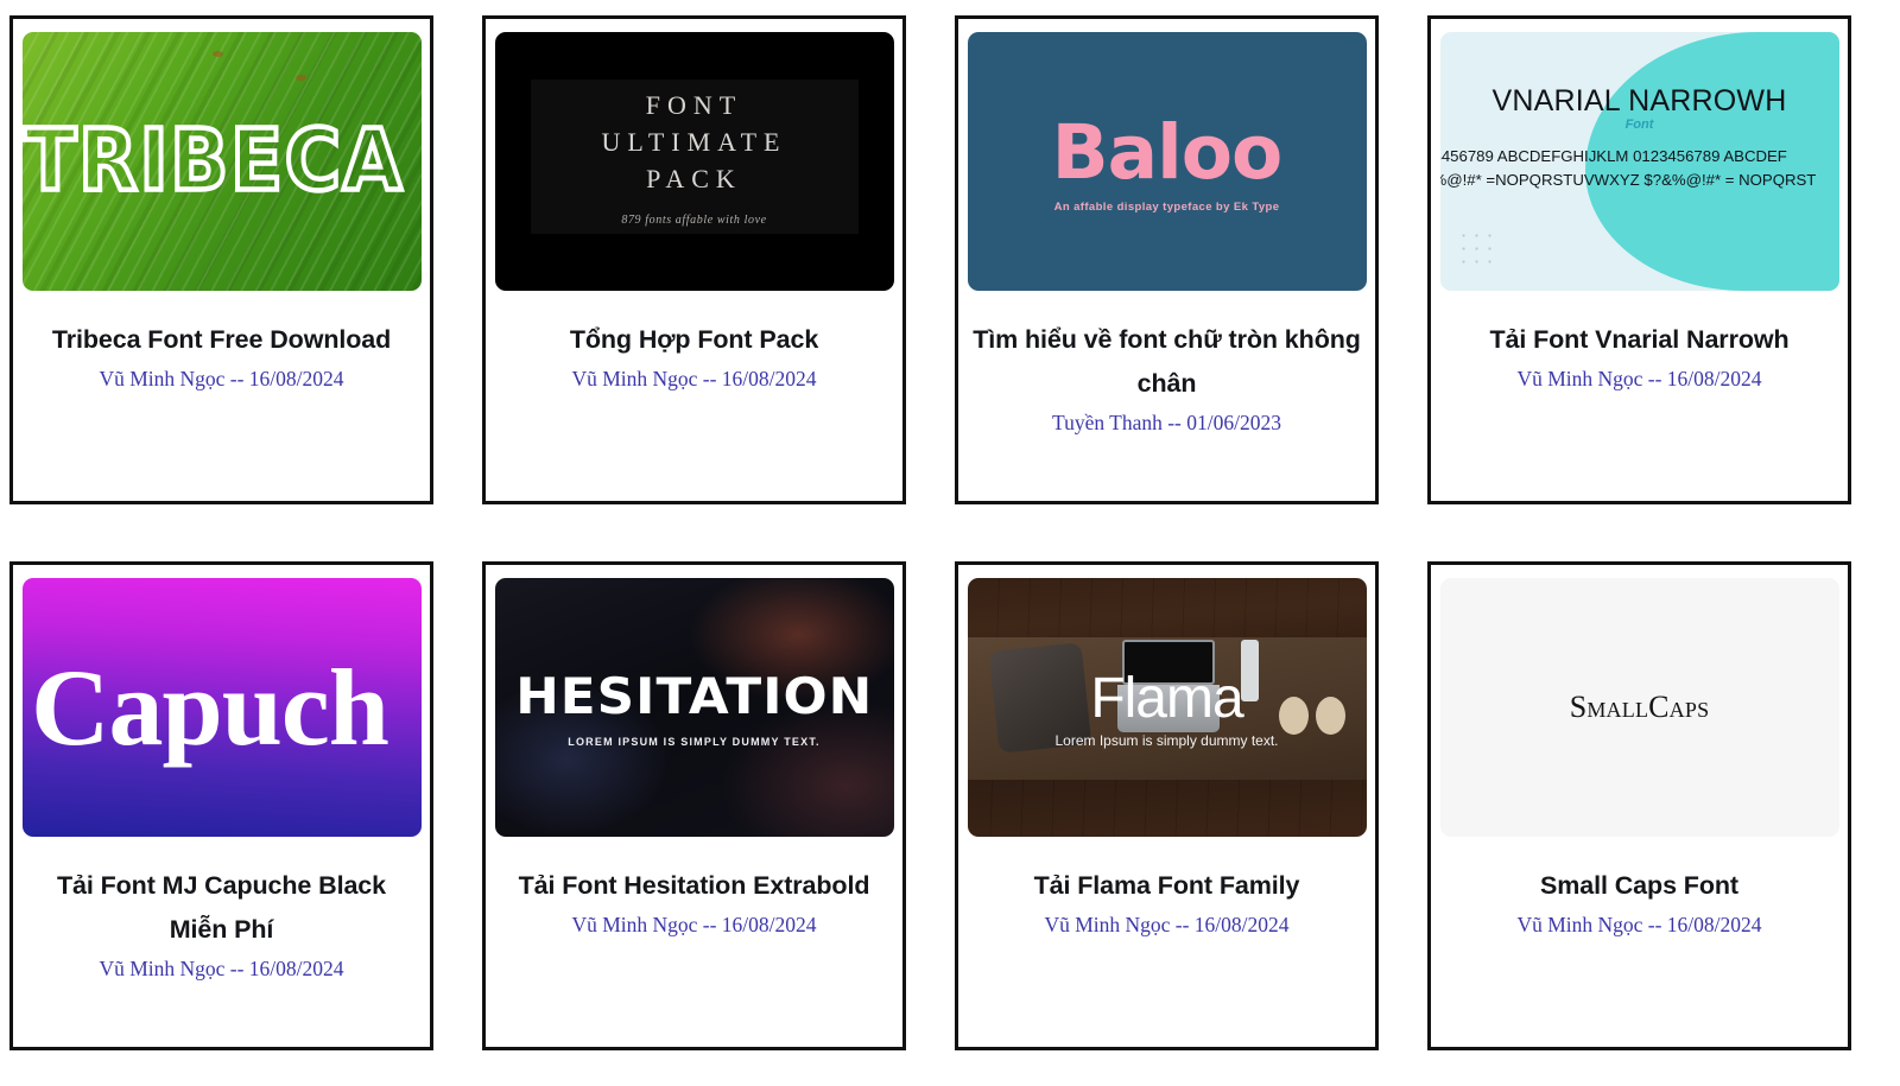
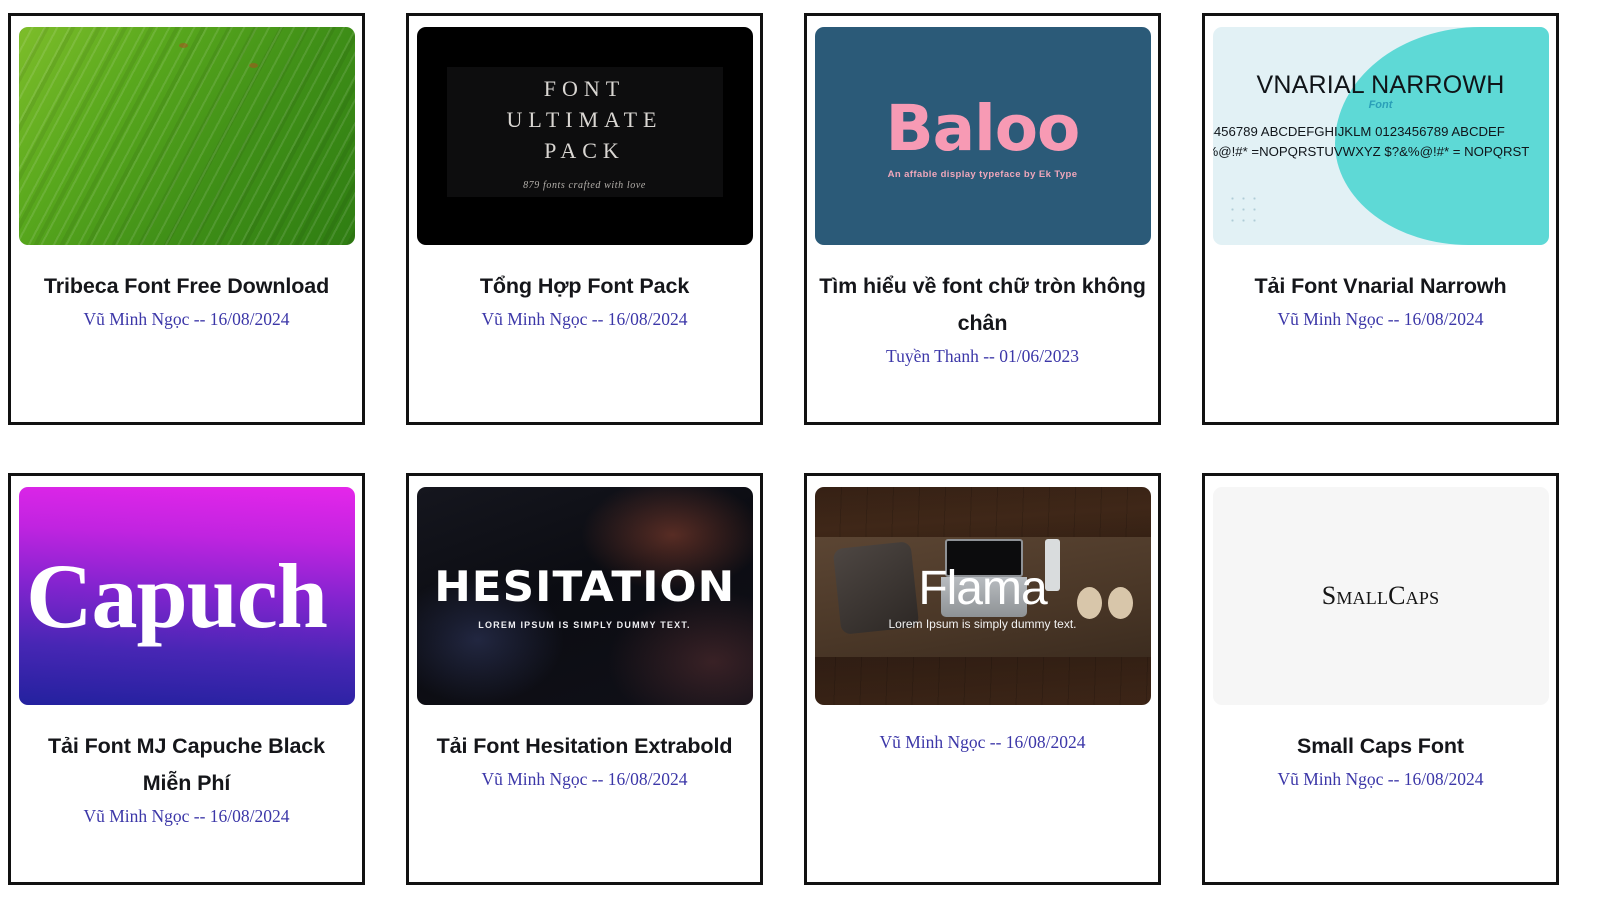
- TRIBECA
  Tribeca Font Free Download
  Vũ Minh Ngọc -- 16/08/2024
  FONT
  ULTIMATE
  PACK
- 879 fonts affable with love
+ 879 fonts crafted with love
  Tổng Hợp Font Pack
  Vũ Minh Ngọc -- 16/08/2024
  Baloo
  An affable display typeface by Ek Type
  Tìm hiểu về font chữ tròn không chân
  Tuyền Thanh -- 01/06/2023
  VNARIAL NARROWH
  Font
  456789 ABCDEFGHIJKLM 0123456789 ABCDEF
  %@!#* =NOPQRSTUVWXYZ $?&%@!#* = NOPQRST
  Tải Font Vnarial Narrowh
  Vũ Minh Ngọc -- 16/08/2024
  Capuch
  Tải Font MJ Capuche Black Miễn Phí
  Vũ Minh Ngọc -- 16/08/2024
  HESITATION
  LOREM IPSUM IS SIMPLY DUMMY TEXT.
  Tải Font Hesitation Extrabold
  Vũ Minh Ngọc -- 16/08/2024
  Flama
  Lorem Ipsum is simply dummy text.
- Tải Flama Font Family
  Vũ Minh Ngọc -- 16/08/2024
  SmallCaps
  Small Caps Font
  Vũ Minh Ngọc -- 16/08/2024
